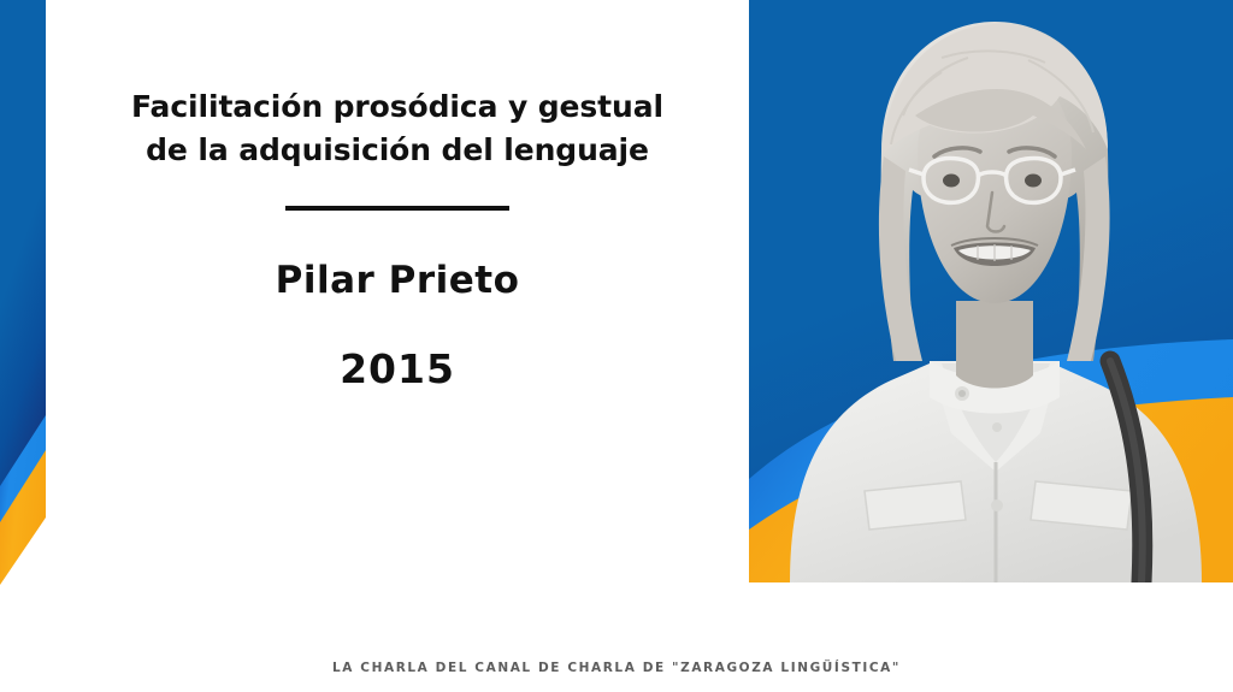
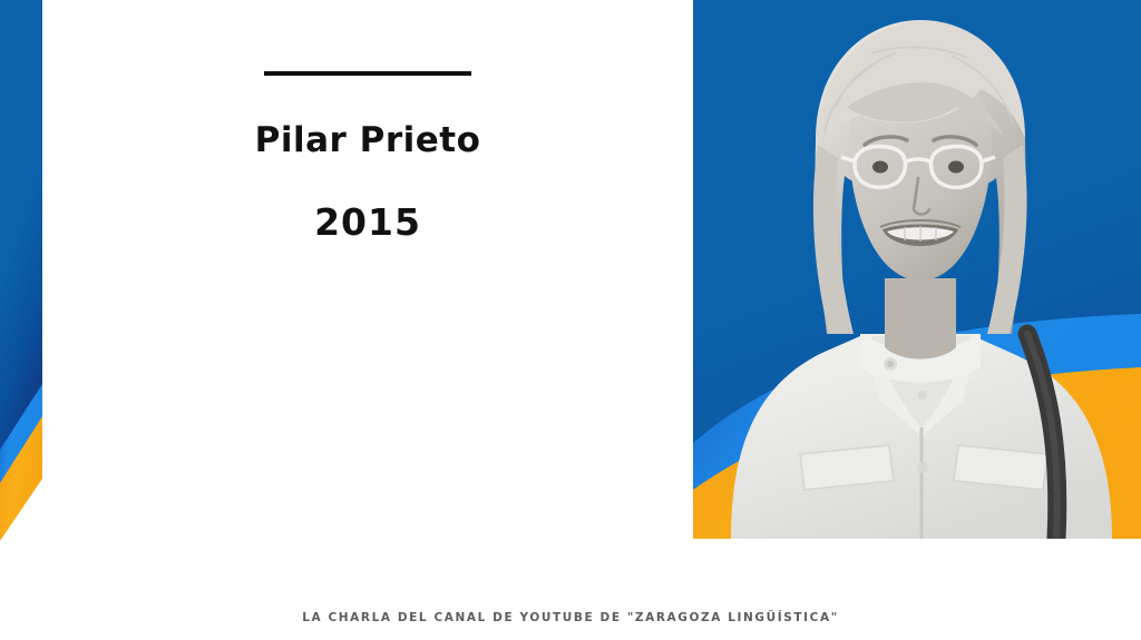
- Facilitación prosódica y gestual
- de la adquisición del lenguaje
  Pilar Prieto
  2015
- LA CHARLA DEL CANAL DE CHARLA DE "ZARAGOZA LINGÜÍSTICA"
+ LA CHARLA DEL CANAL DE YOUTUBE DE "ZARAGOZA LINGÜÍSTICA"
